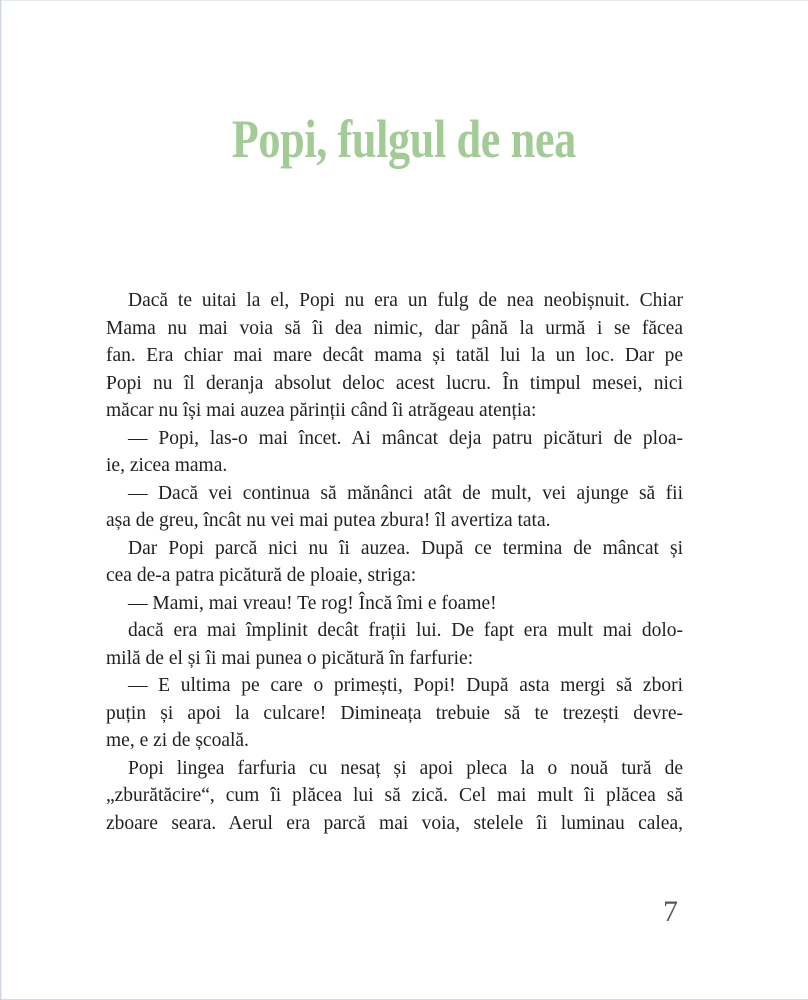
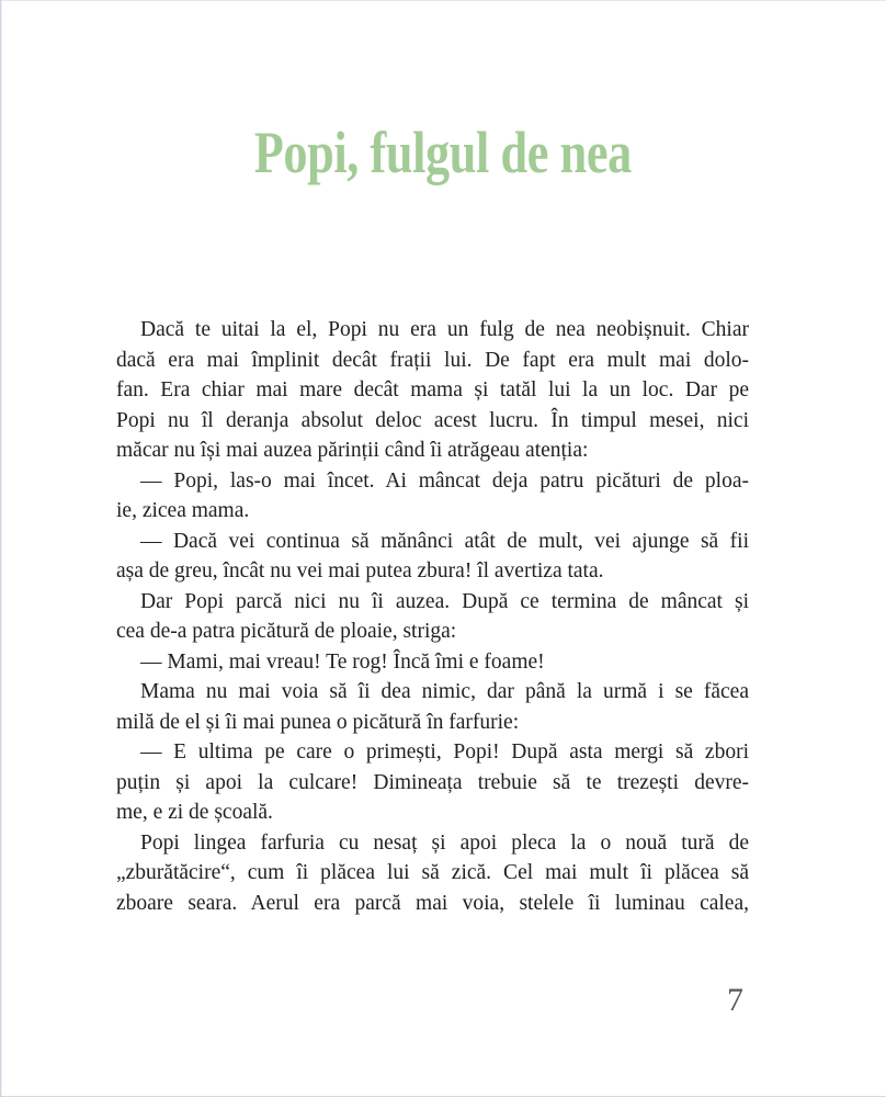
  Popi, fulgul de nea
  Dacă te uitai la el, Popi nu era un fulg de nea neobișnuit. Chiar
- Mama nu mai voia să îi dea nimic, dar până la urmă i se făcea
+ dacă era mai împlinit decât frații lui. De fapt era mult mai dolo-
  fan. Era chiar mai mare decât mama și tatăl lui la un loc. Dar pe
  Popi nu îl deranja absolut deloc acest lucru. În timpul mesei, nici
  măcar nu își mai auzea părinții când îi atrăgeau atenția:
  — Popi, las-o mai încet. Ai mâncat deja patru picături de ploa-
  ie, zicea mama.
  — Dacă vei continua să mănânci atât de mult, vei ajunge să fii
  așa de greu, încât nu vei mai putea zbura! îl avertiza tata.
  Dar Popi parcă nici nu îi auzea. După ce termina de mâncat și
  cea de-a patra picătură de ploaie, striga:
  — Mami, mai vreau! Te rog! Încă îmi e foame!
- dacă era mai împlinit decât frații lui. De fapt era mult mai dolo-
+ Mama nu mai voia să îi dea nimic, dar până la urmă i se făcea
  milă de el și îi mai punea o picătură în farfurie:
  — E ultima pe care o primești, Popi! După asta mergi să zbori
  puțin și apoi la culcare! Dimineața trebuie să te trezești devre-
  me, e zi de școală.
  Popi lingea farfuria cu nesaț și apoi pleca la o nouă tură de
  „zburătăcire“, cum îi plăcea lui să zică. Cel mai mult îi plăcea să
  zboare seara. Aerul era parcă mai voia, stelele îi luminau calea,
  7
